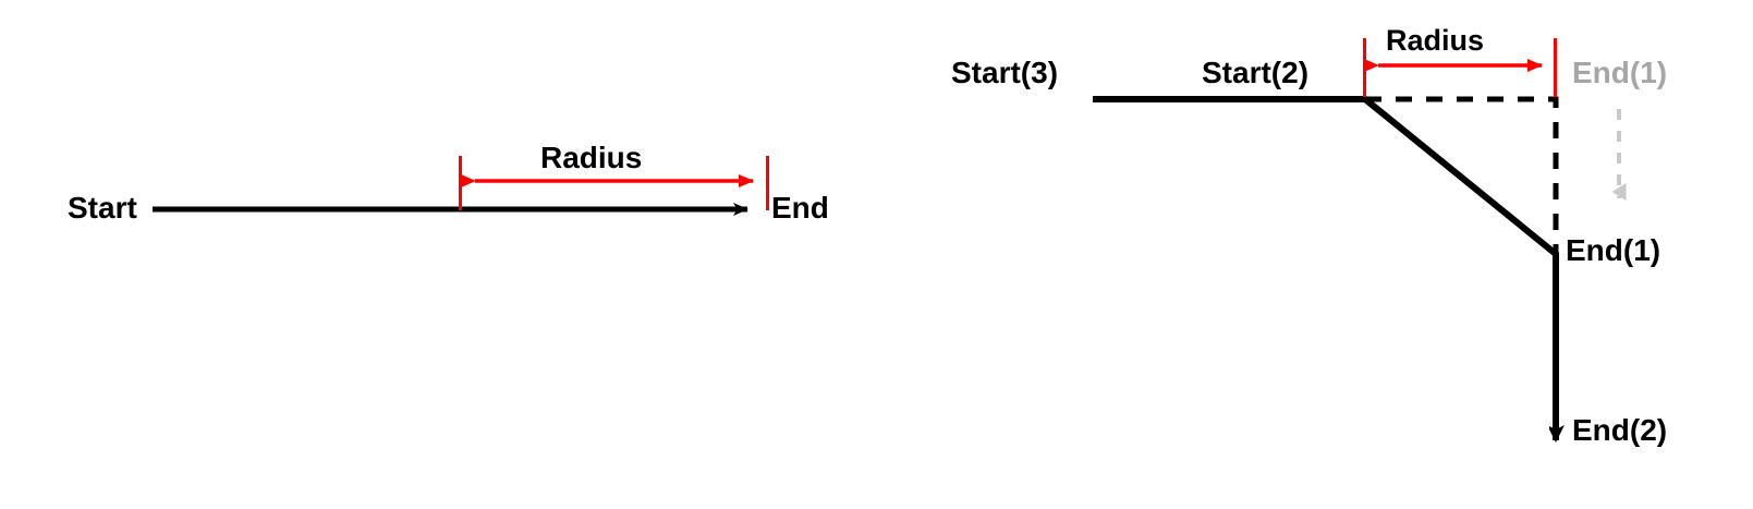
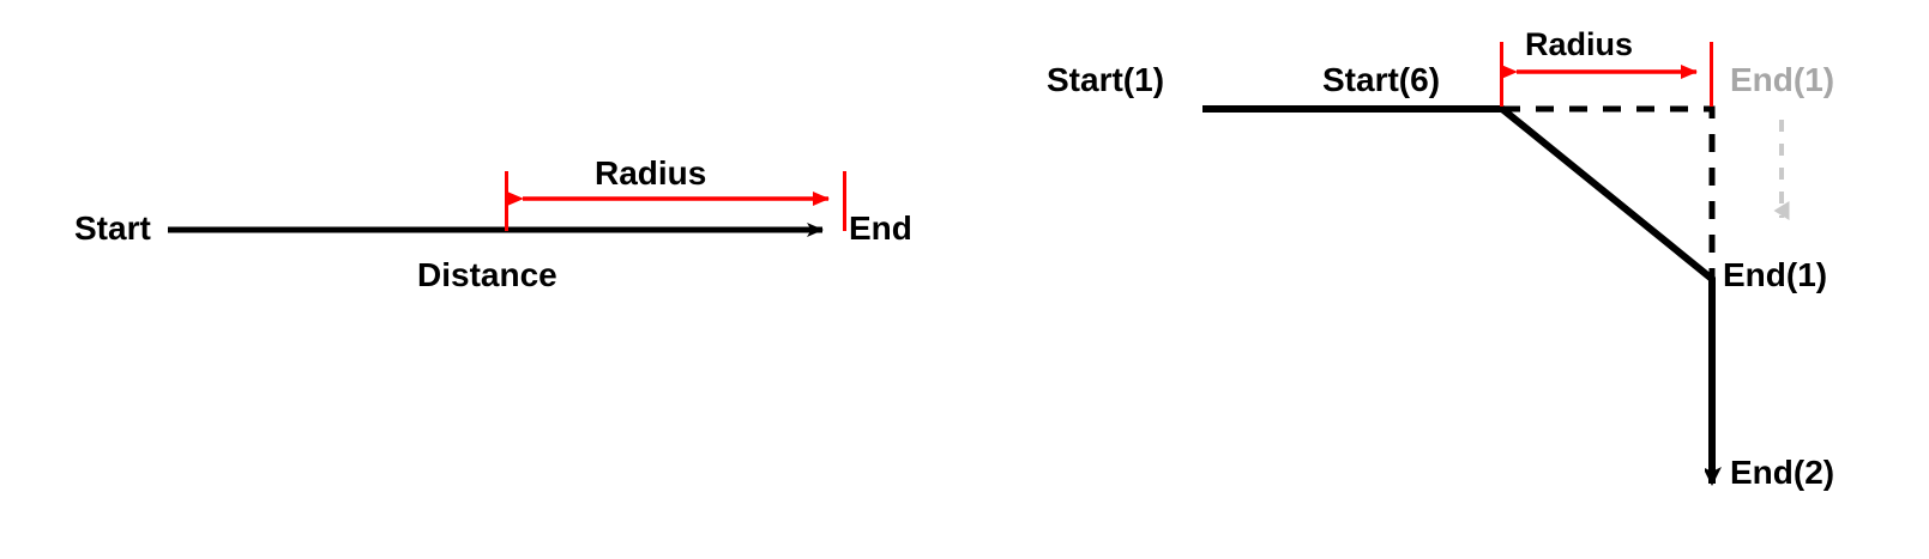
  Start
  End
+ Distance
  Radius
- Start(3)
+ Start(1)
- Start(2)
+ Start(6)
  Radius
  End(1)
  End(1)
  End(2)
